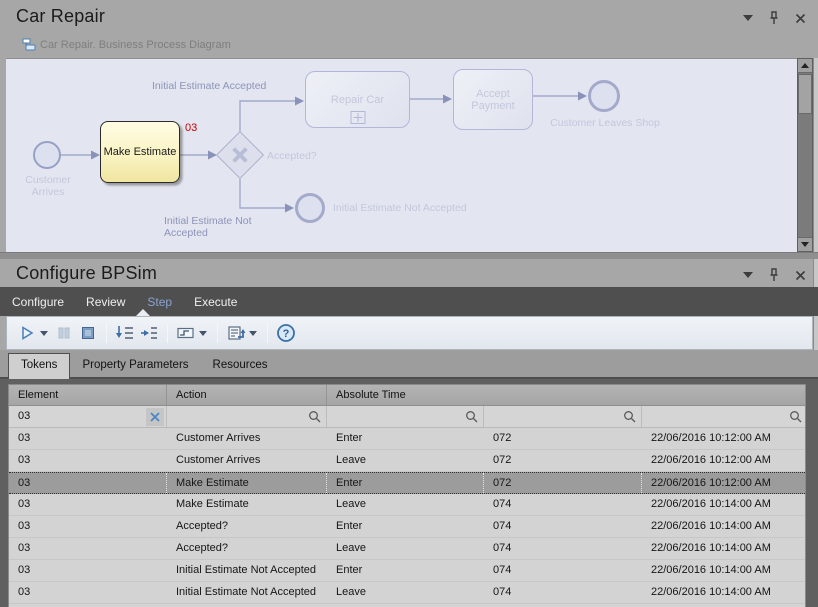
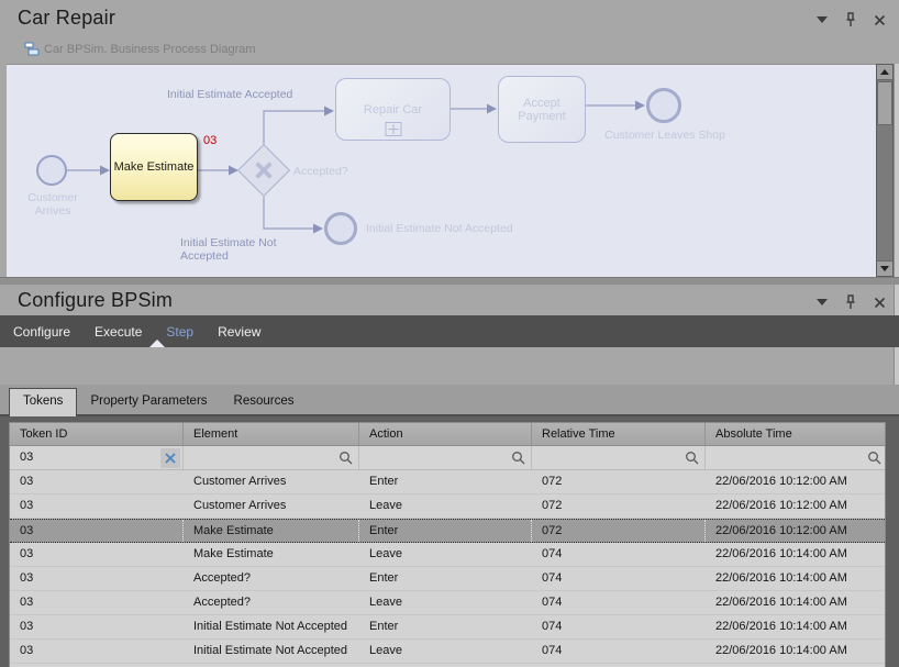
  Car Repair
- Car Repair. Business Process Diagram
+ Car BPSim. Business Process Diagram
  Customer Arrives
  Make Estimate
  03
  Accepted?
  Initial Estimate Accepted
  Repair Car
  Accept Payment
  Customer Leaves Shop
  Initial Estimate Not Accepted
  Initial Estimate Not Accepted
  Configure BPSim
  Configure
- Review
+ Execute
  Step
- Execute
+ Review
- ?
  Tokens
  Property Parameters
  Resources
+ Token ID
  Element
  Action
+ Relative Time
  Absolute Time
  03
  03
  Customer Arrives
  Enter
  072
  22/06/2016 10:12:00 AM
  03
  Customer Arrives
  Leave
  072
  22/06/2016 10:12:00 AM
  03
  Make Estimate
  Enter
  072
  22/06/2016 10:12:00 AM
  03
  Make Estimate
  Leave
  074
  22/06/2016 10:14:00 AM
  03
  Accepted?
  Enter
  074
  22/06/2016 10:14:00 AM
  03
  Accepted?
  Leave
  074
  22/06/2016 10:14:00 AM
  03
  Initial Estimate Not Accepted
  Enter
  074
  22/06/2016 10:14:00 AM
  03
  Initial Estimate Not Accepted
  Leave
  074
  22/06/2016 10:14:00 AM
